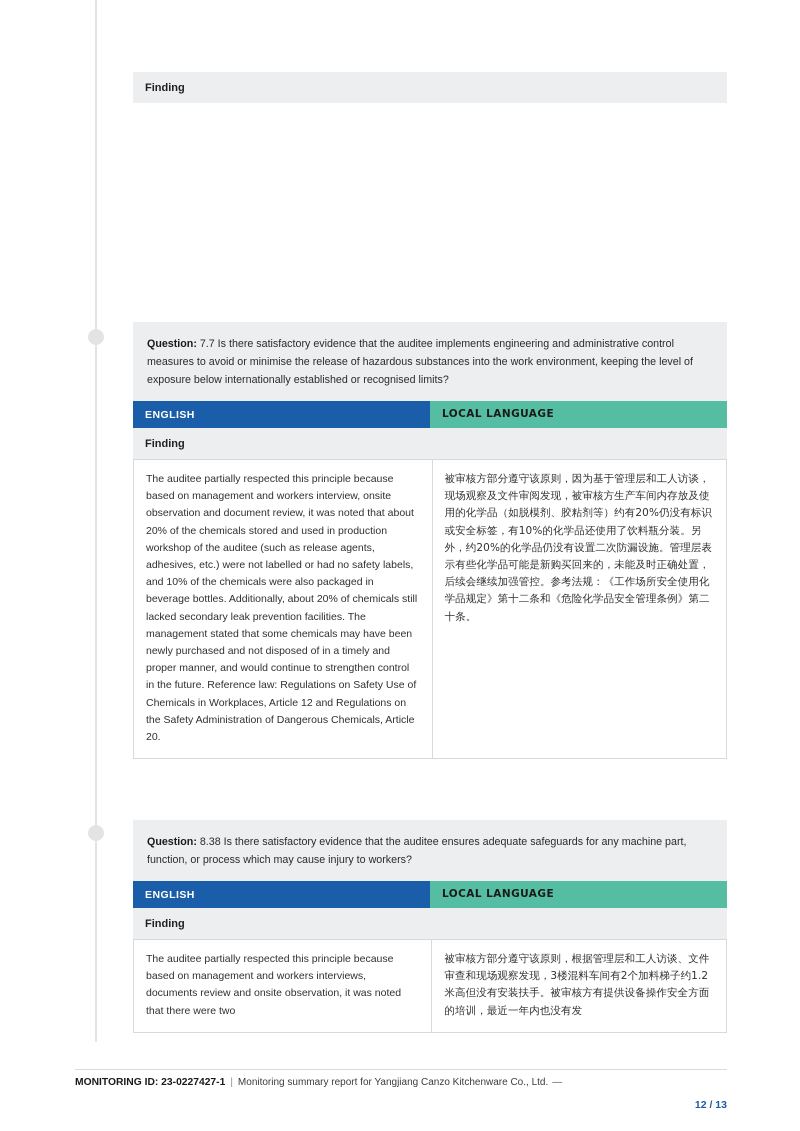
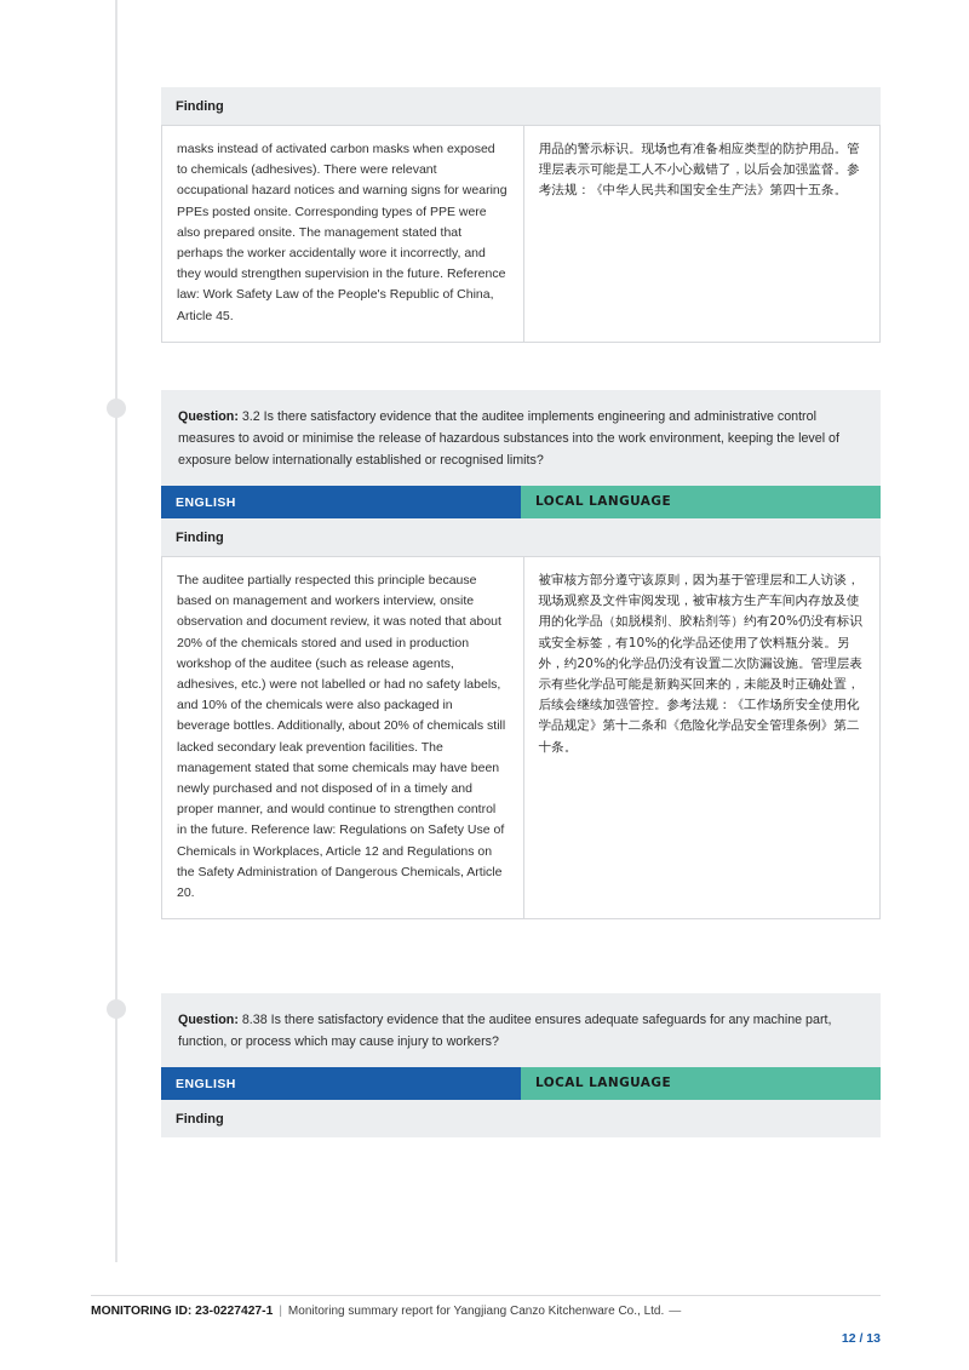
  Finding
+ masks instead of activated carbon masks when exposed to chemicals (adhesives). There were relevant occupational hazard notices and warning signs for wearing PPEs posted onsite. Corresponding types of PPE were also prepared onsite. The management stated that perhaps the worker accidentally wore it incorrectly, and they would strengthen supervision in the future. Reference law: Work Safety Law of the People's Republic of China, Article 45.	用品的警示标识。现场也有准备相应类型的防护用品。管理层表示可能是工人不小心戴错了，以后会加强监督。参考法规：《中华人民共和国安全生产法》第四十五条。
- Question: 7.7 Is there satisfactory evidence that the auditee implements engineering and administrative control measures to avoid or minimise the release of hazardous substances into the work environment, keeping the level of exposure below internationally established or recognised limits?
+ Question: 3.2 Is there satisfactory evidence that the auditee implements engineering and administrative control measures to avoid or minimise the release of hazardous substances into the work environment, keeping the level of exposure below internationally established or recognised limits?
  ENGLISH
  LOCAL LANGUAGE
  Finding
  The auditee partially respected this principle because based on management and workers interview, onsite observation and document review, it was noted that about 20% of the chemicals stored and used in production workshop of the auditee (such as release agents, adhesives, etc.) were not labelled or had no safety labels, and 10% of the chemicals were also packaged in beverage bottles. Additionally, about 20% of chemicals still lacked secondary leak prevention facilities. The management stated that some chemicals may have been newly purchased and not disposed of in a timely and proper manner, and would continue to strengthen control in the future. Reference law: Regulations on Safety Use of Chemicals in Workplaces, Article 12 and Regulations on the Safety Administration of Dangerous Chemicals, Article 20.	被审核方部分遵守该原则，因为基于管理层和工人访谈，现场观察及文件审阅发现，被审核方生产车间内存放及使用的化学品（如脱模剂、胶粘剂等）约有20%仍没有标识或安全标签，有10%的化学品还使用了饮料瓶分装。另外，约20%的化学品仍没有设置二次防漏设施。管理层表示有些化学品可能是新购买回来的，未能及时正确处置，后续会继续加强管控。参考法规：《工作场所安全使用化学品规定》第十二条和《危险化学品安全管理条例》第二十条。
  Question: 8.38 Is there satisfactory evidence that the auditee ensures adequate safeguards for any machine part, function, or process which may cause injury to workers?
  ENGLISH
  LOCAL LANGUAGE
  Finding
- The auditee partially respected this principle because based on management and workers interviews, documents review and onsite observation, it was noted that there were two	被审核方部分遵守该原则，根据管理层和工人访谈、文件审查和现场观察发现，3楼混料车间有2个加料梯子约1.2米高但没有安装扶手。被审核方有提供设备操作安全方面的培训，最近一年内也没有发
  MONITORING ID: 23-0227427-1 | Monitoring summary report for Yangjiang Canzo Kitchenware Co., Ltd. —
  12 / 13
